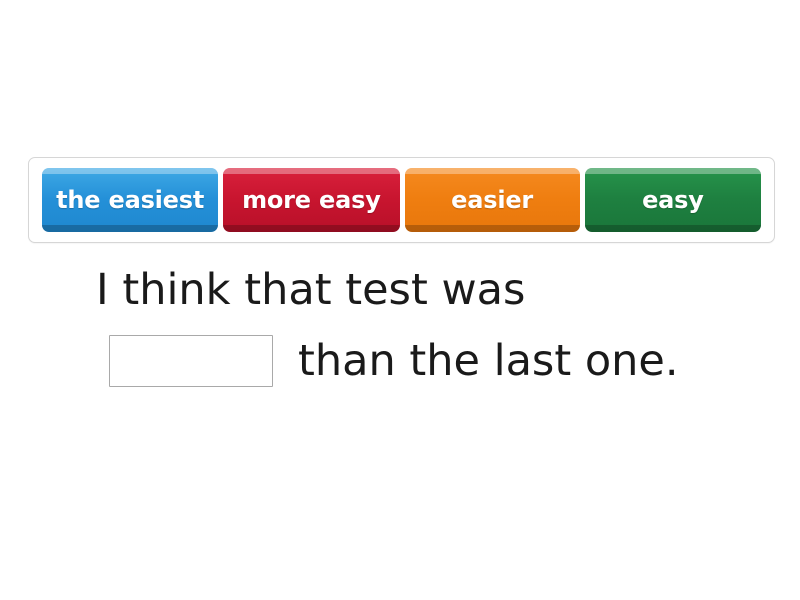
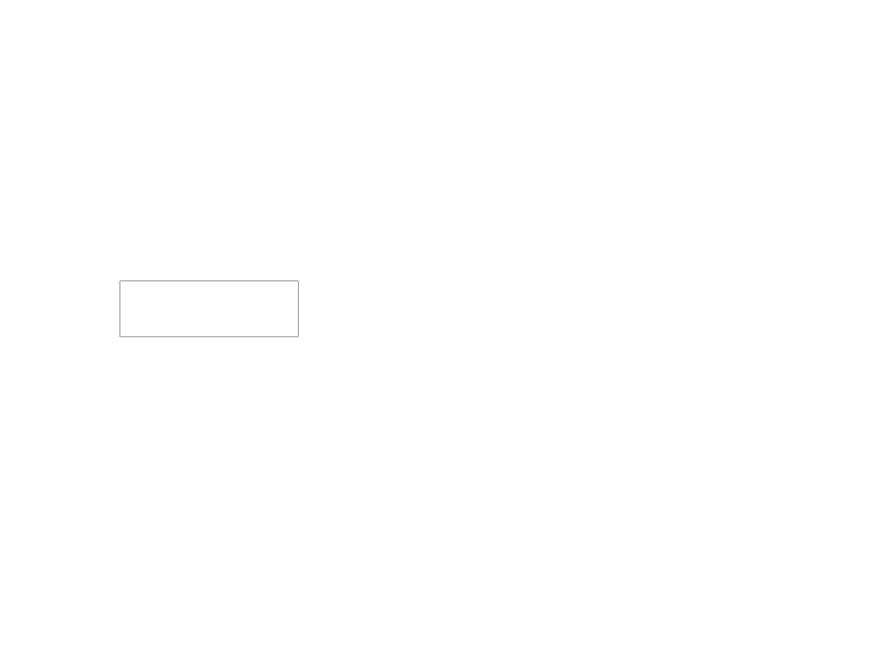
- the easiest
- more easy
- easier
- easy
- I think that test was
- than the last one.
